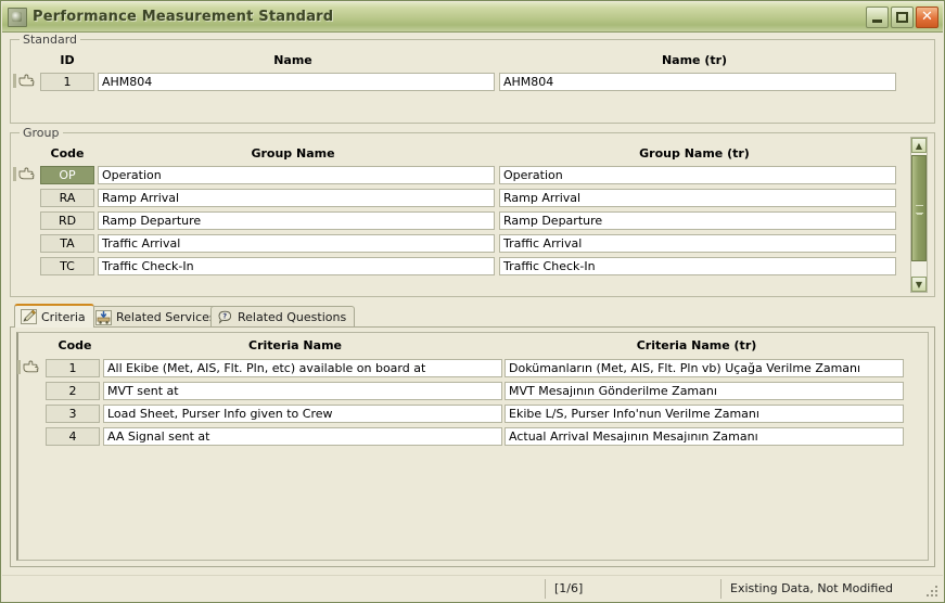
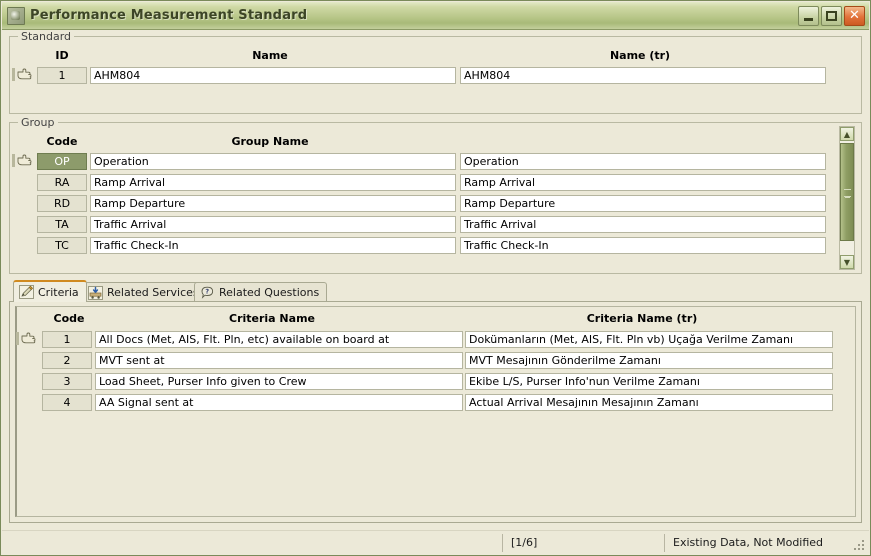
  Performance Measurement Standard
  ✕
  Standard
  ID
  Name
  Name (tr)
  1
  AHM804
  AHM804
  Group
  Code
  Group Name
- Group Name (tr)
  OP
  Operation
  Operation
  RA
  Ramp Arrival
  Ramp Arrival
  RD
  Ramp Departure
  Ramp Departure
  TA
  Traffic Arrival
  Traffic Arrival
  TC
  Traffic Check-In
  Traffic Check-In
  ▲
  ▼
  Criteria
  Related Service
  ?
  Related Questions
  Code
  Criteria Name
  Criteria Name (tr)
  1
- All Ekibe (Met, AIS, Flt. Pln, etc) available on board at
+ All Docs (Met, AIS, Flt. Pln, etc) available on board at
  Dokümanların (Met, AIS, Flt. Pln vb) Uçağa Verilme Zamanı
  2
  MVT sent at
  MVT Mesajının Gönderilme Zamanı
  3
  Load Sheet, Purser Info given to Crew
  Ekibe L/S, Purser Info'nun Verilme Zamanı
  4
  AA Signal sent at
  Actual Arrival Mesajının Mesajının Zamanı
  [1/6]
  Existing Data, Not Modified
